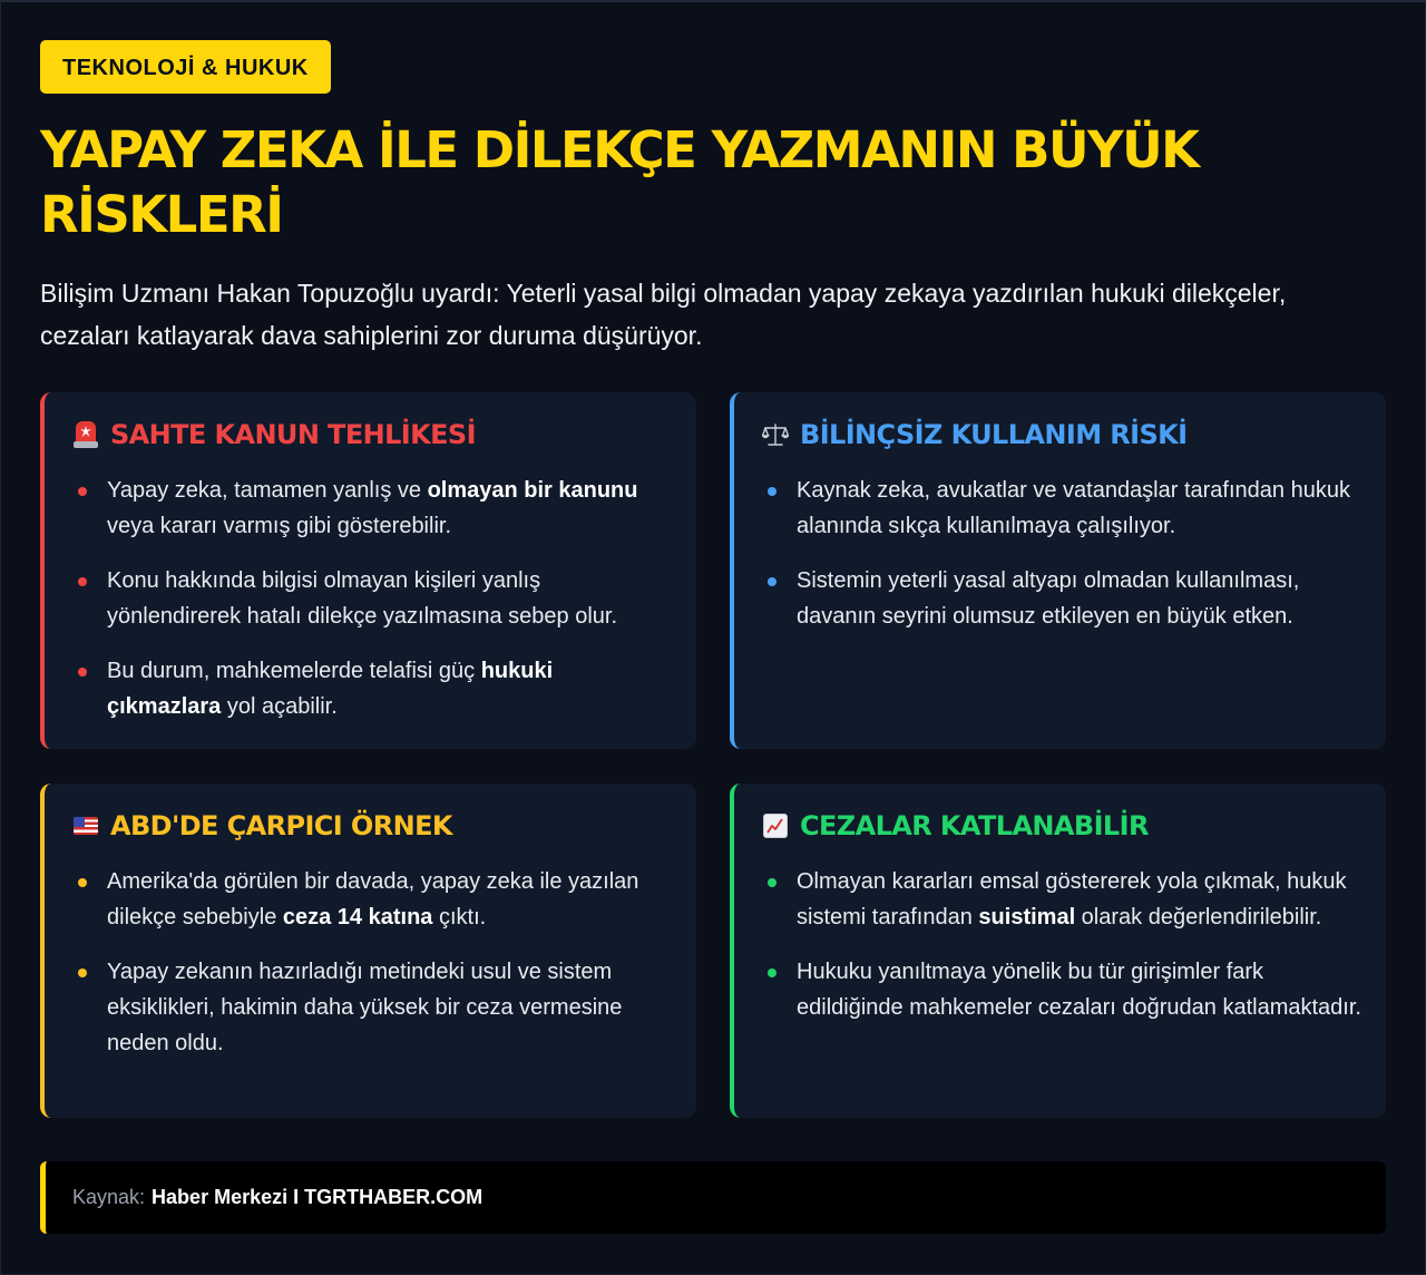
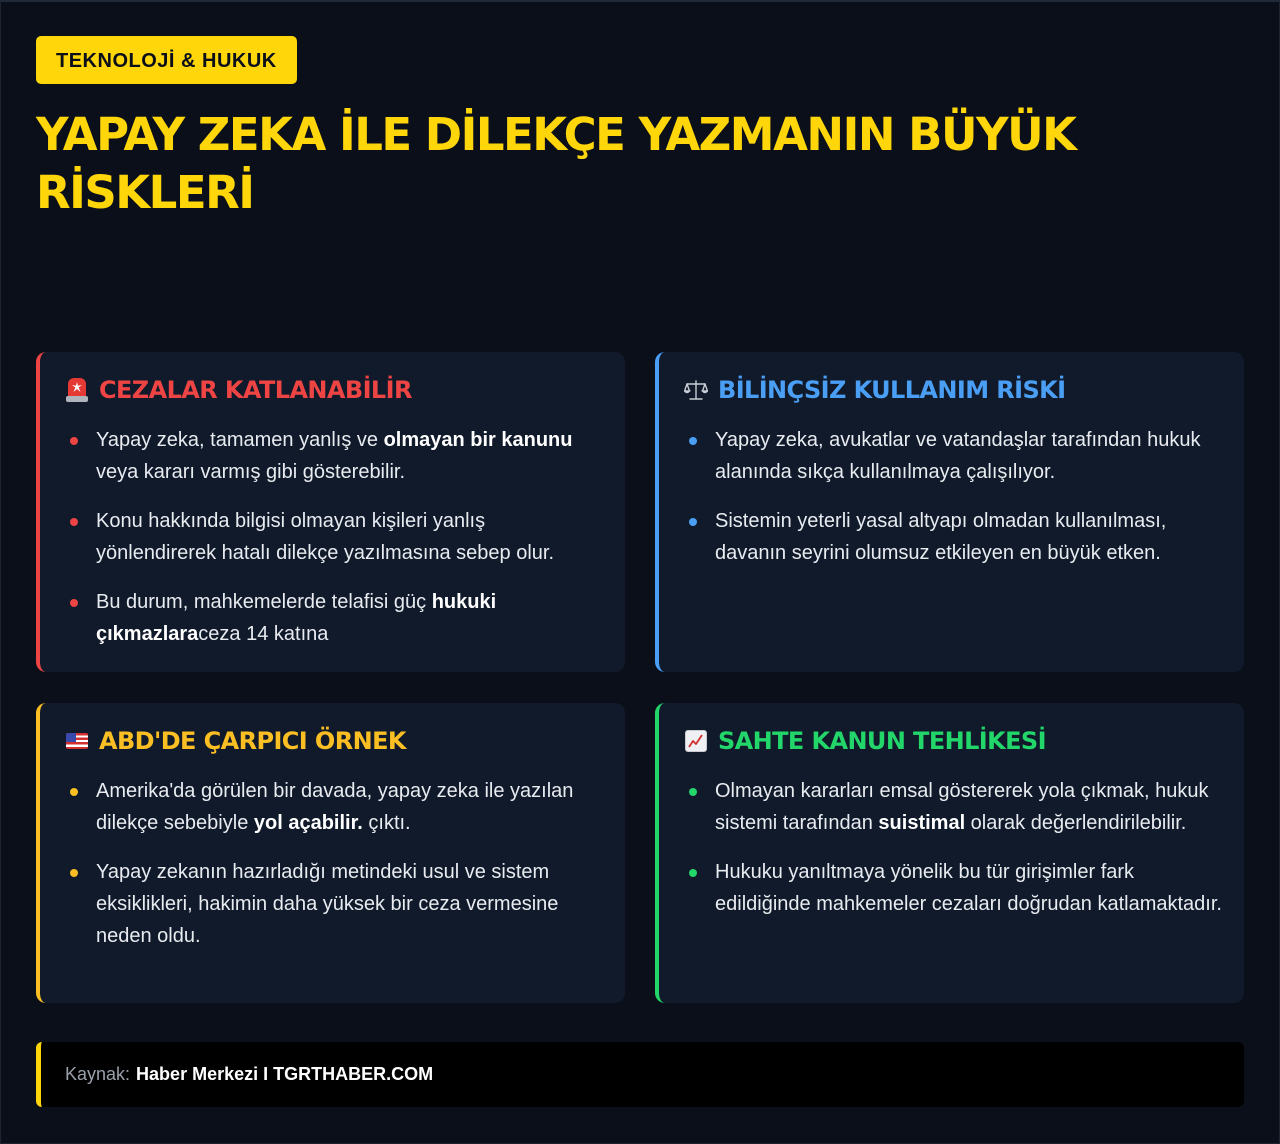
  TEKNOLOJİ & HUKUK
  YAPAY ZEKA İLE DİLEKÇE YAZMANIN BÜYÜK RİSKLERİ
- Bilişim Uzmanı Hakan Topuzoğlu uyardı: Yeterli yasal bilgi olmadan yapay zekaya yazdırılan hukuki dilekçeler, cezaları katlayarak dava sahiplerini zor duruma düşürüyor.
- SAHTE KANUN TEHLİKESİ
+ CEZALAR KATLANABİLİR
  Yapay zeka, tamamen yanlış ve olmayan bir kanunu veya kararı varmış gibi gösterebilir.
  Konu hakkında bilgisi olmayan kişileri yanlış yönlendirerek hatalı dilekçe yazılmasına sebep olur.
- Bu durum, mahkemelerde telafisi güç hukuki çıkmazlara yol açabilir.
+ Bu durum, mahkemelerde telafisi güç hukuki çıkmazlaraceza 14 katına
  BİLİNÇSİZ KULLANIM RİSKİ
- Kaynak zeka, avukatlar ve vatandaşlar tarafından hukuk alanında sıkça kullanılmaya çalışılıyor.
+ Yapay zeka, avukatlar ve vatandaşlar tarafından hukuk alanında sıkça kullanılmaya çalışılıyor.
  Sistemin yeterli yasal altyapı olmadan kullanılması, davanın seyrini olumsuz etkileyen en büyük etken.
  ABD'DE ÇARPICI ÖRNEK
- Amerika'da görülen bir davada, yapay zeka ile yazılan dilekçe sebebiyle ceza 14 katına çıktı.
+ Amerika'da görülen bir davada, yapay zeka ile yazılan dilekçe sebebiyle yol açabilir. çıktı.
  Yapay zekanın hazırladığı metindeki usul ve sistem eksiklikleri, hakimin daha yüksek bir ceza vermesine neden oldu.
- CEZALAR KATLANABİLİR
+ SAHTE KANUN TEHLİKESİ
  Olmayan kararları emsal göstererek yola çıkmak, hukuk sistemi tarafından suistimal olarak değerlendirilebilir.
  Hukuku yanıltmaya yönelik bu tür girişimler fark edildiğinde mahkemeler cezaları doğrudan katlamaktadır.
  Kaynak:
  Haber Merkezi I TGRTHABER.COM
